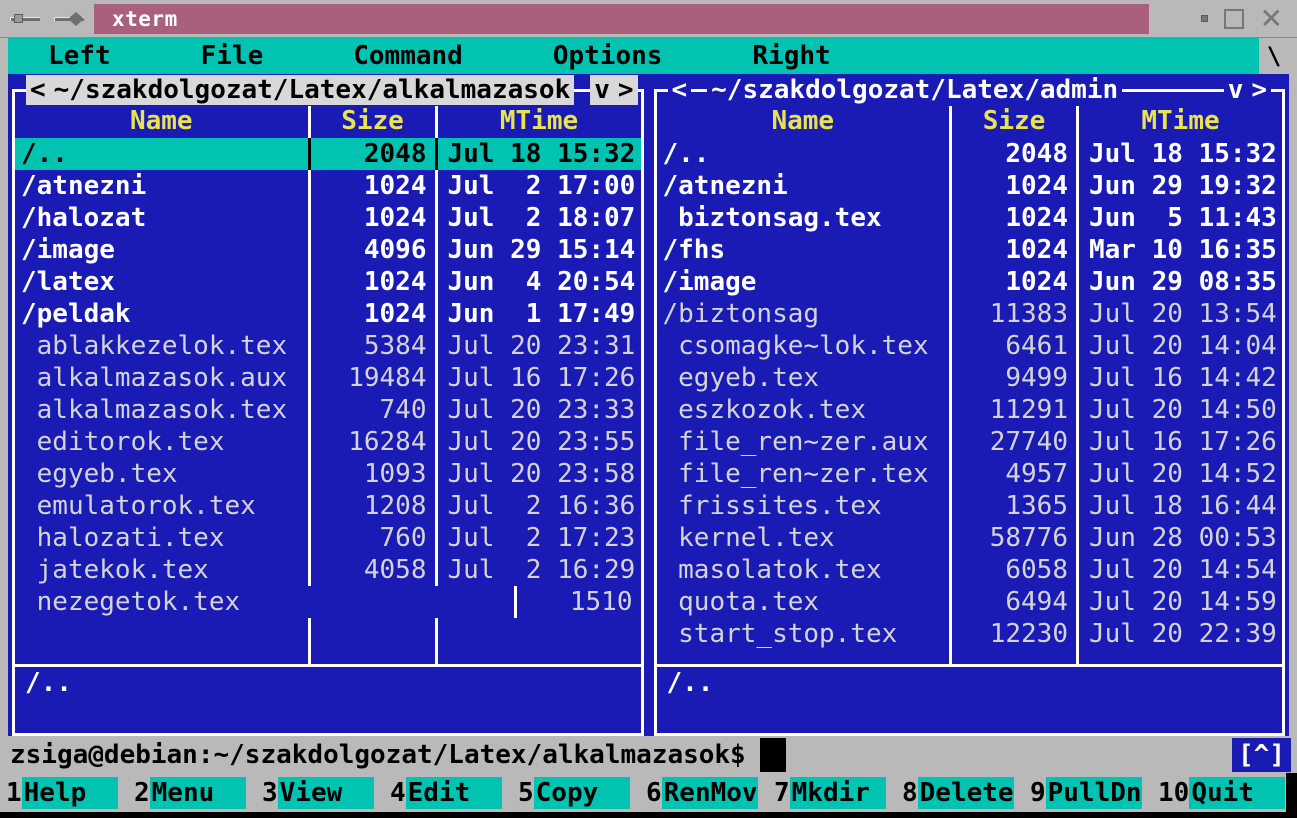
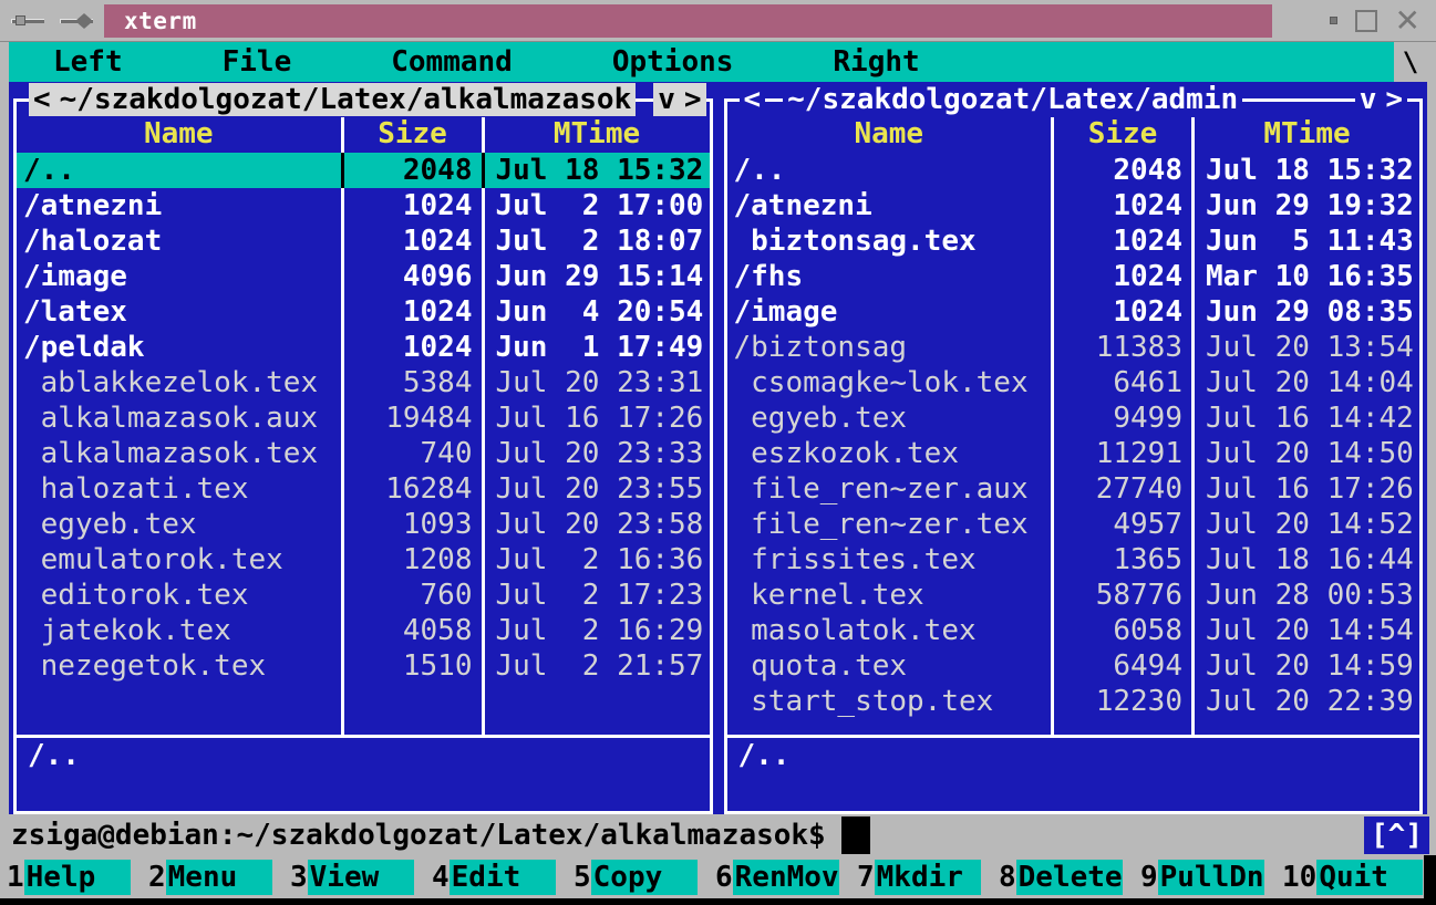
  xterm
  ✕
  Left
  File
  Command
  Options
  Right
  \
  <
  ~/szakdolgozat/Latex/alkalmazasok
  v
  >
  Name
  Size
  MTime
  /..
  2048
  Jul 18 15:32
  /atnezni
  1024
  Jul 2 17:00
  /halozat
  1024
  Jul 2 18:07
  /image
  4096
  Jun 29 15:14
  /latex
  1024
  Jun 4 20:54
  /peldak
  1024
  Jun 1 17:49
  ablakkezelok.tex
  5384
  Jul 20 23:31
  alkalmazasok.aux
  19484
  Jul 16 17:26
  alkalmazasok.tex
  740
  Jul 20 23:33
- editorok.tex
+ halozati.tex
  16284
  Jul 20 23:55
  egyeb.tex
  1093
  Jul 20 23:58
  emulatorok.tex
  1208
  Jul 2 16:36
- halozati.tex
+ editorok.tex
  760
  Jul 2 17:23
  jatekok.tex
  4058
  Jul 2 16:29
  nezegetok.tex
  1510
+ Jul 2 21:57
  /..
  <
  ~/szakdolgozat/Latex/admin
  v
  >
  Name
  Size
  MTime
  /..
  2048
  Jul 18 15:32
  /atnezni
  1024
  Jun 29 19:32
  biztonsag.tex
  1024
  Jun 5 11:43
  /fhs
  1024
  Mar 10 16:35
  /image
  1024
  Jun 29 08:35
  /biztonsag
  11383
  Jul 20 13:54
  csomagke~lok.tex
  6461
  Jul 20 14:04
  egyeb.tex
  9499
  Jul 16 14:42
  eszkozok.tex
  11291
  Jul 20 14:50
  file_ren~zer.aux
  27740
  Jul 16 17:26
  file_ren~zer.tex
  4957
  Jul 20 14:52
  frissites.tex
  1365
  Jul 18 16:44
  kernel.tex
  58776
  Jun 28 00:53
  masolatok.tex
  6058
  Jul 20 14:54
  quota.tex
  6494
  Jul 20 14:59
  start_stop.tex
  12230
  Jul 20 22:39
  /..
  zsiga@debian:~/szakdolgozat/Latex/alkalmazasok$
  [^]
  1
  Help
  2
  Menu
  3
  View
  4
  Edit
  5
  Copy
  6
  RenMov
  7
  Mkdir
  8
  Delete
  9
  PullDn
  10
  Quit
